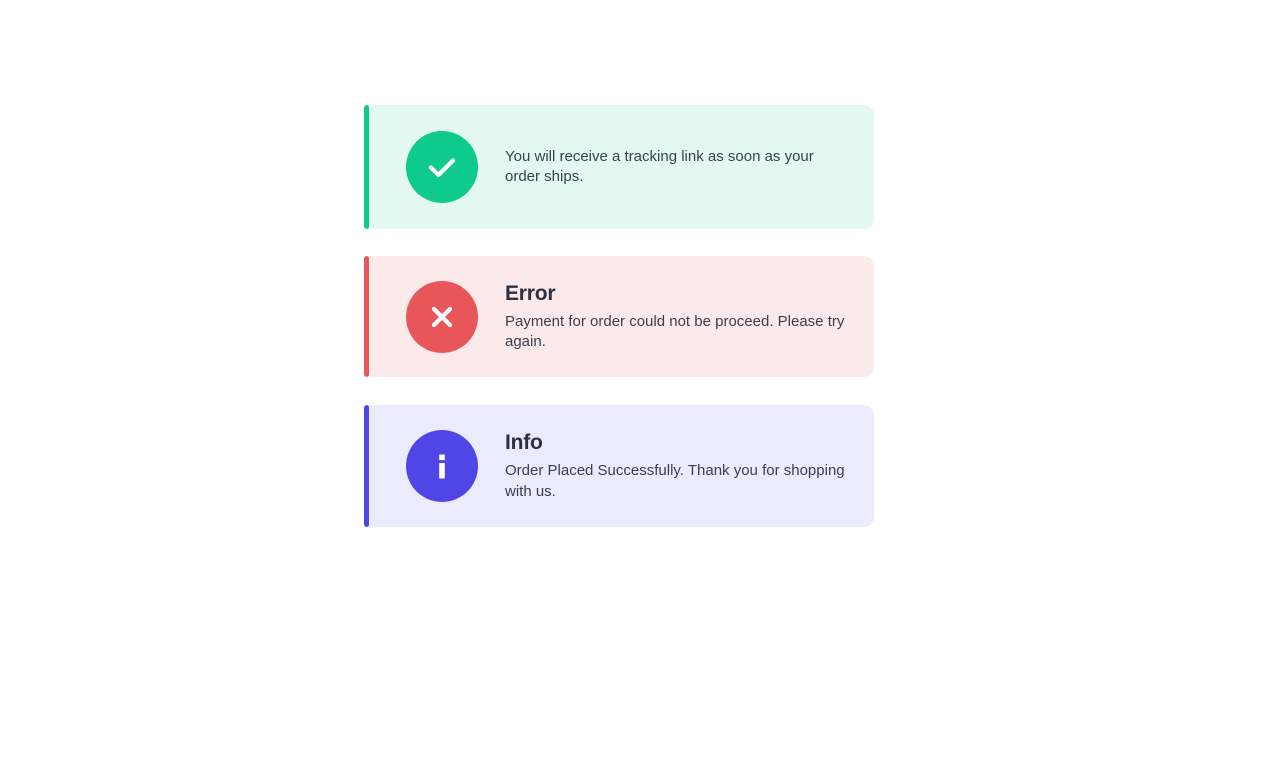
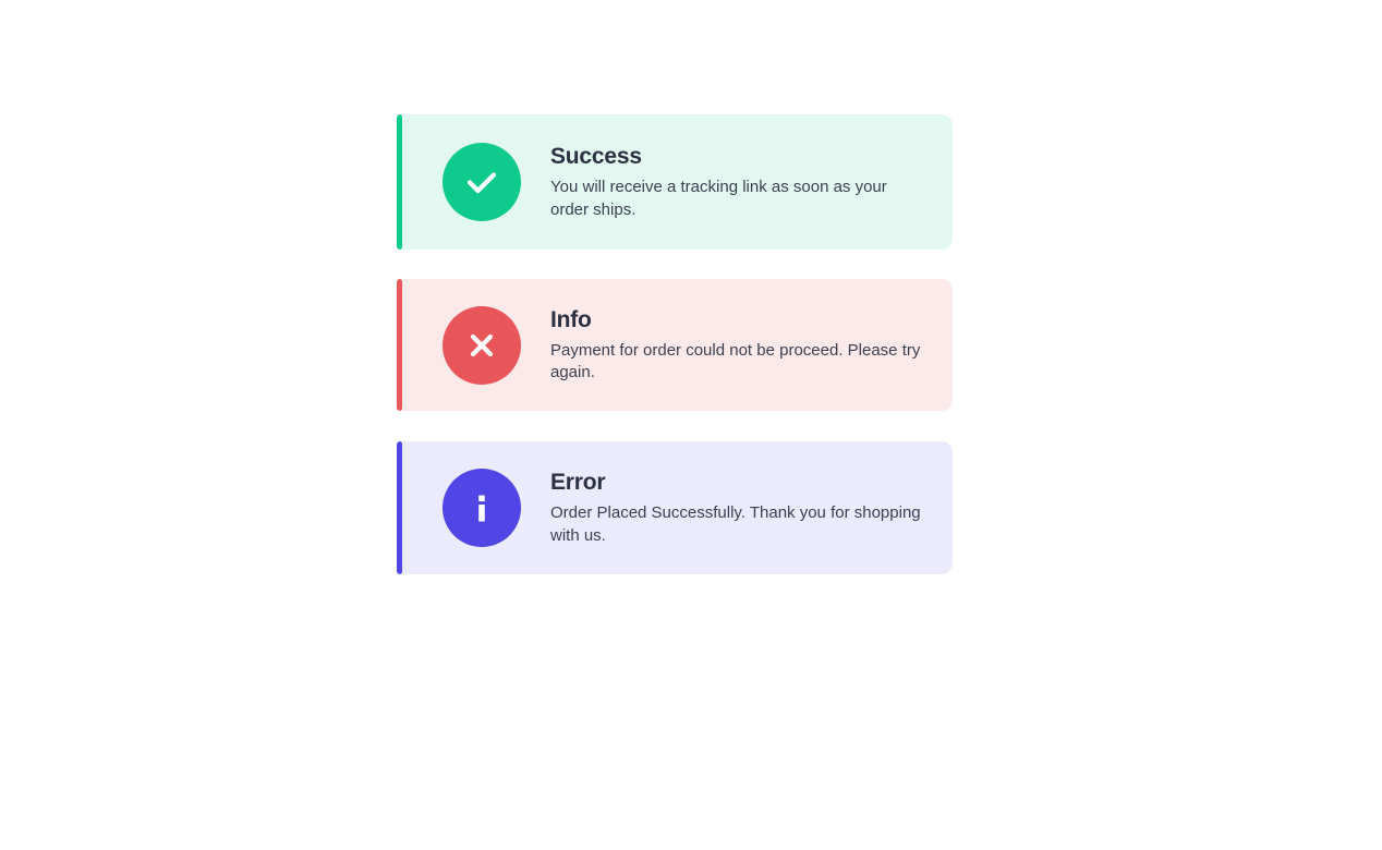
+ Success
  You will receive a tracking link as soon as your order ships.
- Error
+ Info
  Payment for order could not be proceed. Please try again.
- Info
+ Error
  Order Placed Successfully. Thank you for shopping with us.
